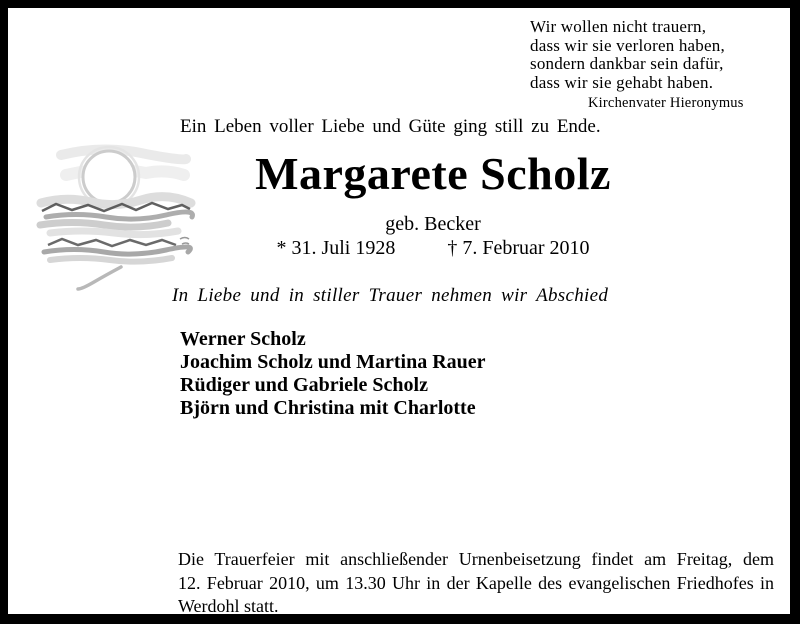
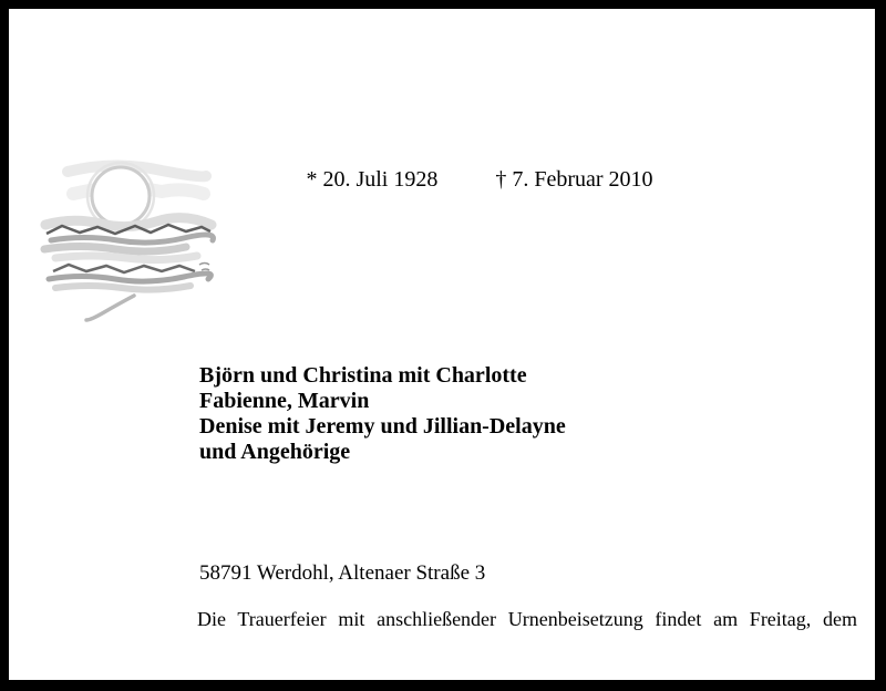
- Wir wollen nicht trauern,
- dass wir sie verloren haben,
- sondern dankbar sein dafür,
- dass wir sie gehabt haben.
- Kirchenvater Hieronymus
- Ein Leben voller Liebe und Güte ging still zu Ende.
- Margarete Scholz
- geb. Becker
- * 31. Juli 1928 † 7. Februar 2010
+ * 20. Juli 1928 † 7. Februar 2010
- In Liebe und in stiller Trauer nehmen wir Abschied
- Werner Scholz
- Joachim Scholz und Martina Rauer
- Rüdiger und Gabriele Scholz
  Björn und Christina mit Charlotte
+ Fabienne, Marvin
+ Denise mit Jeremy und Jillian-Delayne
+ und Angehörige
+ 58791 Werdohl, Altenaer Straße 3
  Die Trauerfeier mit anschließender Urnenbeisetzung findet am Freitag, dem
- 12. Februar 2010, um 13.30 Uhr in der Kapelle des evangelischen Friedhofes in
- Werdohl statt.
